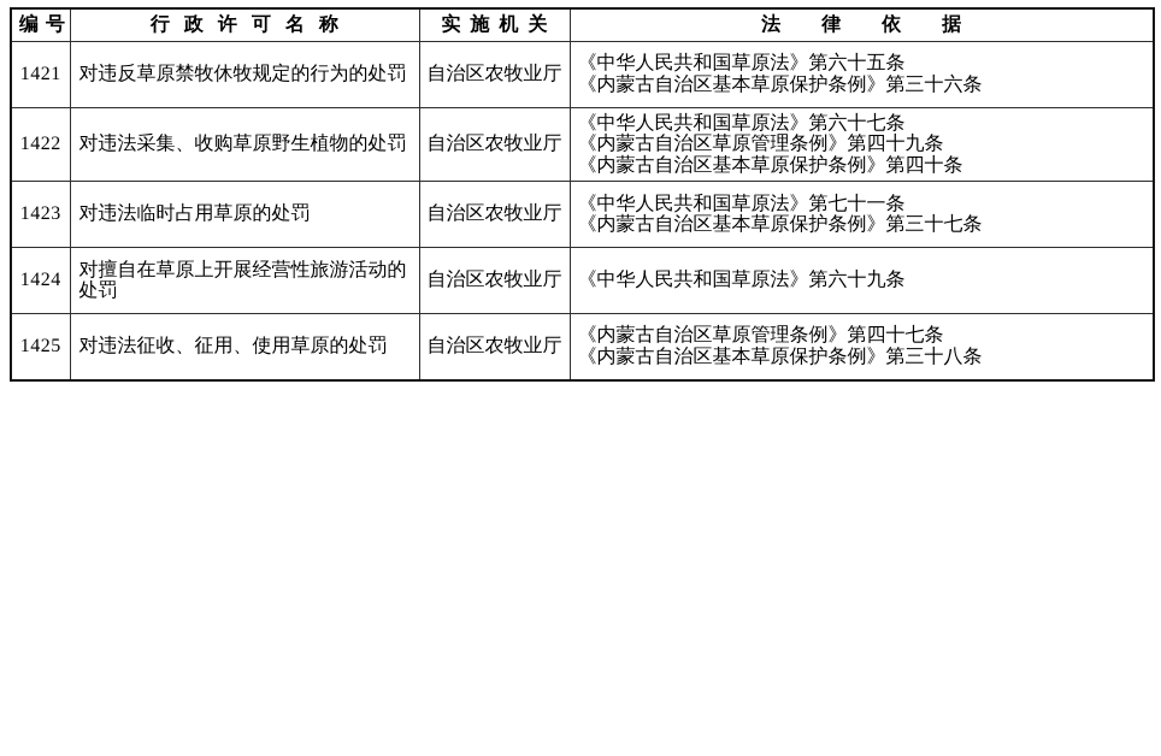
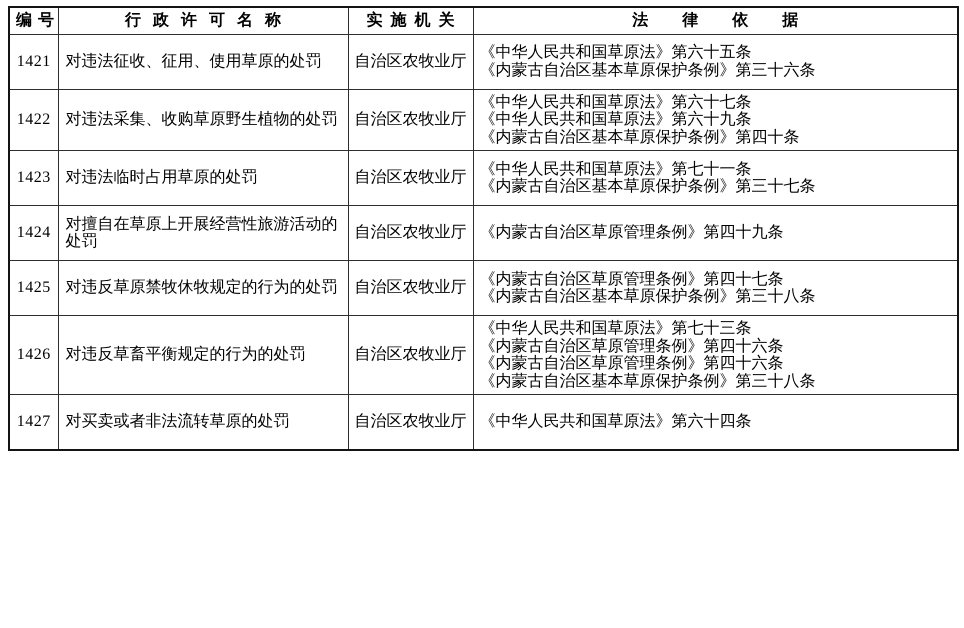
  编号	行政许可名称	实施机关	法律依据
- 1421	对违反草原禁牧休牧规定的行为的处罚	自治区农牧业厅	《中华人民共和国草原法》第六十五条《内蒙古自治区基本草原保护条例》第三十六条
+ 1421	对违法征收、征用、使用草原的处罚	自治区农牧业厅	《中华人民共和国草原法》第六十五条《内蒙古自治区基本草原保护条例》第三十六条
- 1422	对违法采集、收购草原野生植物的处罚	自治区农牧业厅	《中华人民共和国草原法》第六十七条《内蒙古自治区草原管理条例》第四十九条《内蒙古自治区基本草原保护条例》第四十条
+ 1422	对违法采集、收购草原野生植物的处罚	自治区农牧业厅	《中华人民共和国草原法》第六十七条《中华人民共和国草原法》第六十九条《内蒙古自治区基本草原保护条例》第四十条
  1423	对违法临时占用草原的处罚	自治区农牧业厅	《中华人民共和国草原法》第七十一条《内蒙古自治区基本草原保护条例》第三十七条
- 1424	对擅自在草原上开展经营性旅游活动的处罚	自治区农牧业厅	《中华人民共和国草原法》第六十九条
+ 1424	对擅自在草原上开展经营性旅游活动的处罚	自治区农牧业厅	《内蒙古自治区草原管理条例》第四十九条
- 1425	对违法征收、征用、使用草原的处罚	自治区农牧业厅	《内蒙古自治区草原管理条例》第四十七条《内蒙古自治区基本草原保护条例》第三十八条
+ 1425	对违反草原禁牧休牧规定的行为的处罚	自治区农牧业厅	《内蒙古自治区草原管理条例》第四十七条《内蒙古自治区基本草原保护条例》第三十八条
+ 1426	对违反草畜平衡规定的行为的处罚	自治区农牧业厅	《中华人民共和国草原法》第七十三条《内蒙古自治区草原管理条例》第四十六条《内蒙古自治区草原管理条例》第四十六条《内蒙古自治区基本草原保护条例》第三十八条
+ 1427	对买卖或者非法流转草原的处罚	自治区农牧业厅	《中华人民共和国草原法》第六十四条
